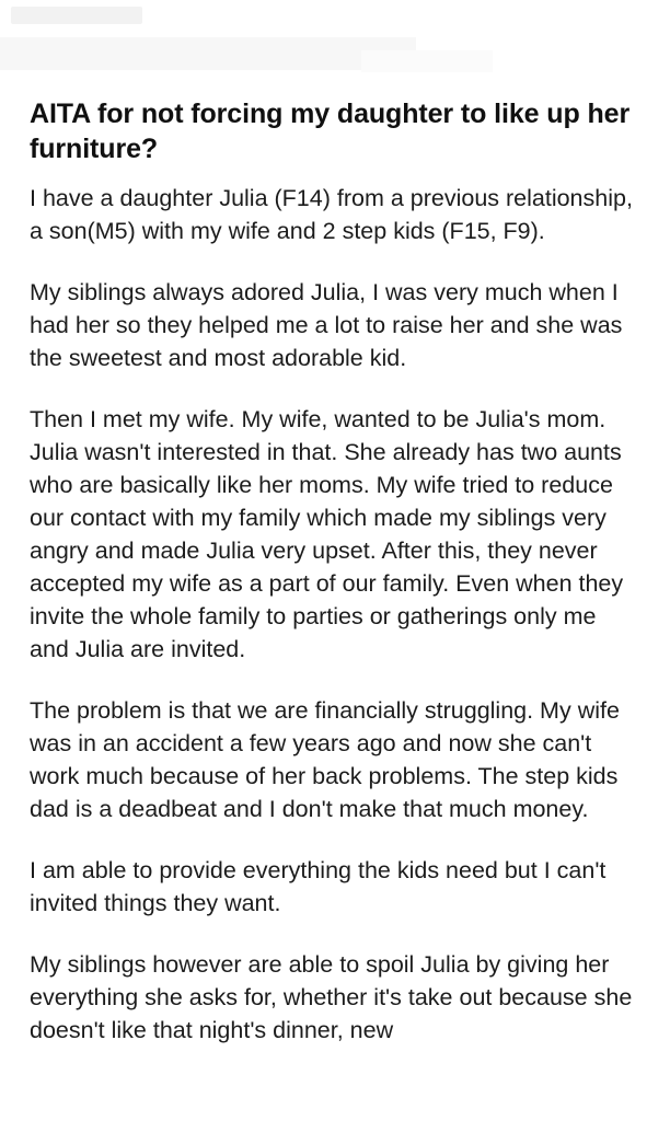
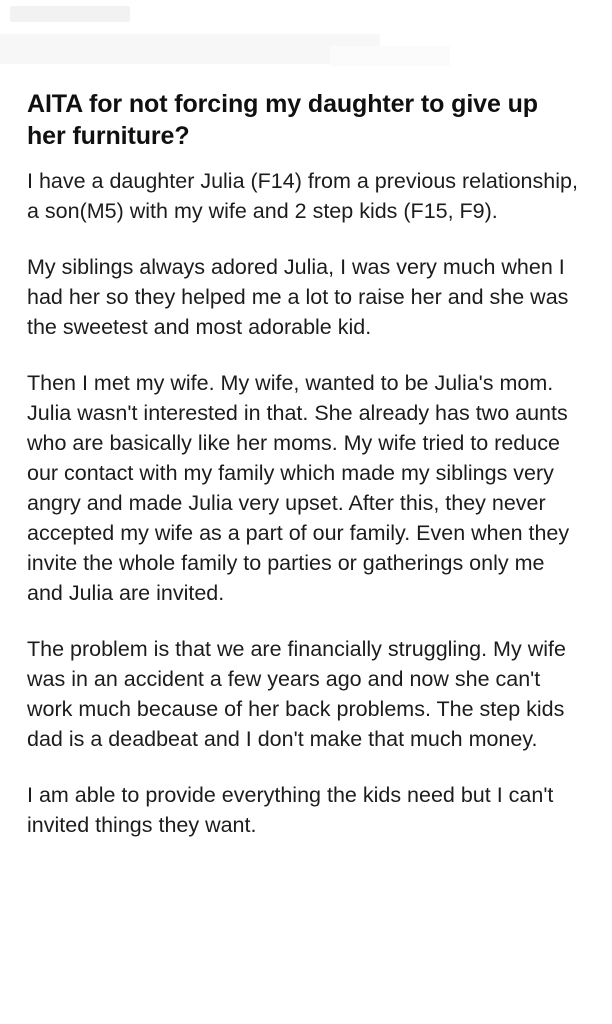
- AITA for not forcing my daughter to like up her furniture?
+ AITA for not forcing my daughter to give up her furniture?
  I have a daughter Julia (F14) from a previous relationship, a son(M5) with my wife and 2 step kids (F15, F9).
  My siblings always adored Julia, I was very much when I had her so they helped me a lot to raise her and she was the sweetest and most adorable kid.
  Then I met my wife. My wife, wanted to be Julia's mom. Julia wasn't interested in that. She already has two aunts who are basically like her moms. My wife tried to reduce our contact with my family which made my siblings very angry and made Julia very upset. After this, they never accepted my wife as a part of our family. Even when they invite the whole family to parties or gatherings only me and Julia are invited.
  The problem is that we are financially struggling. My wife was in an accident a few years ago and now she can't work much because of her back problems. The step kids dad is a deadbeat and I don't make that much money.
  I am able to provide everything the kids need but I can't invited things they want.
- My siblings however are able to spoil Julia by giving her everything she asks for, whether it's take out because she doesn't like that night's dinner, new
